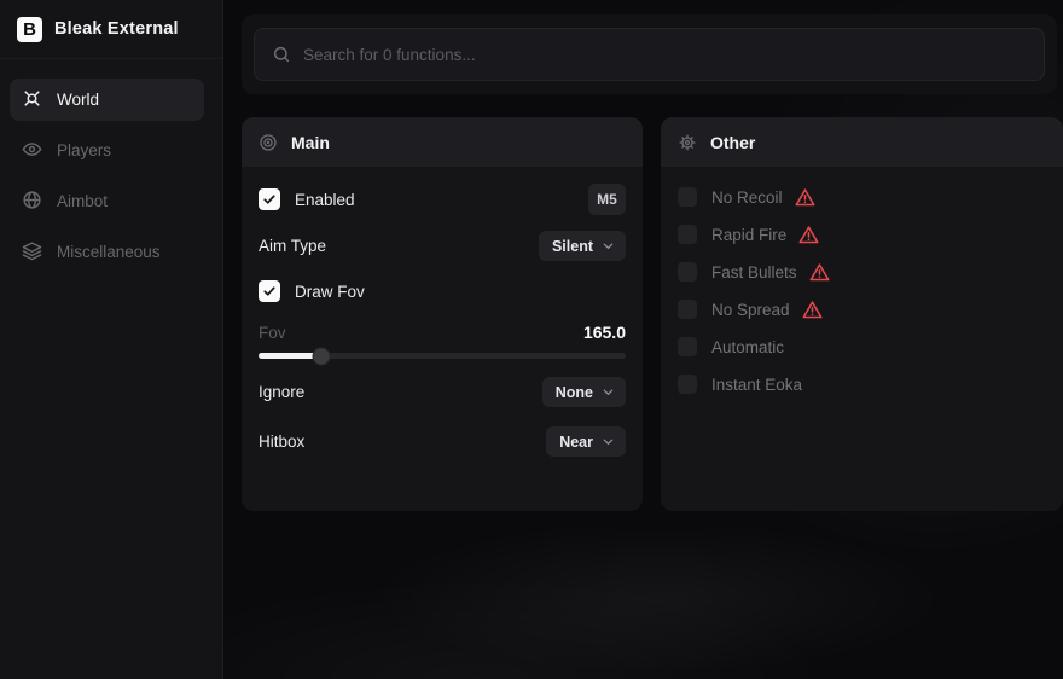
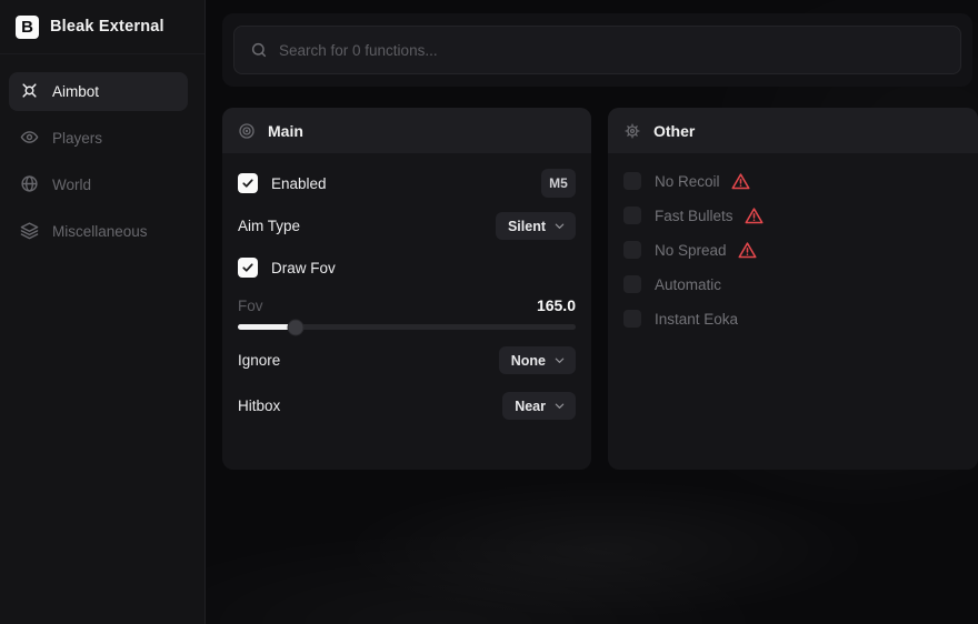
  B
  Bleak External
- World
+ Aimbot
  Players
- Aimbot
+ World
  Miscellaneous
  Search for 0 functions...
  Main
  Enabled
  M5
  Aim Type
  Silent
  Draw Fov
  Fov
  165.0
  Ignore
  None
  Hitbox
  Near
  Other
  No Recoil
- Rapid Fire
  Fast Bullets
  No Spread
  Automatic
  Instant Eoka
